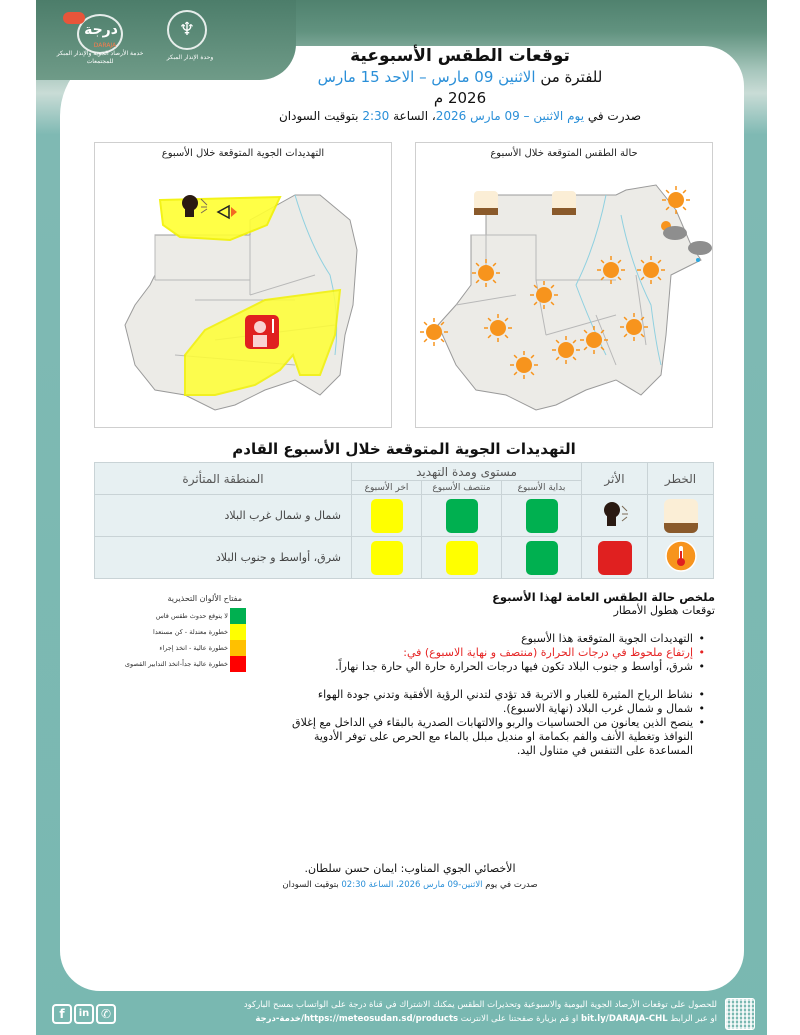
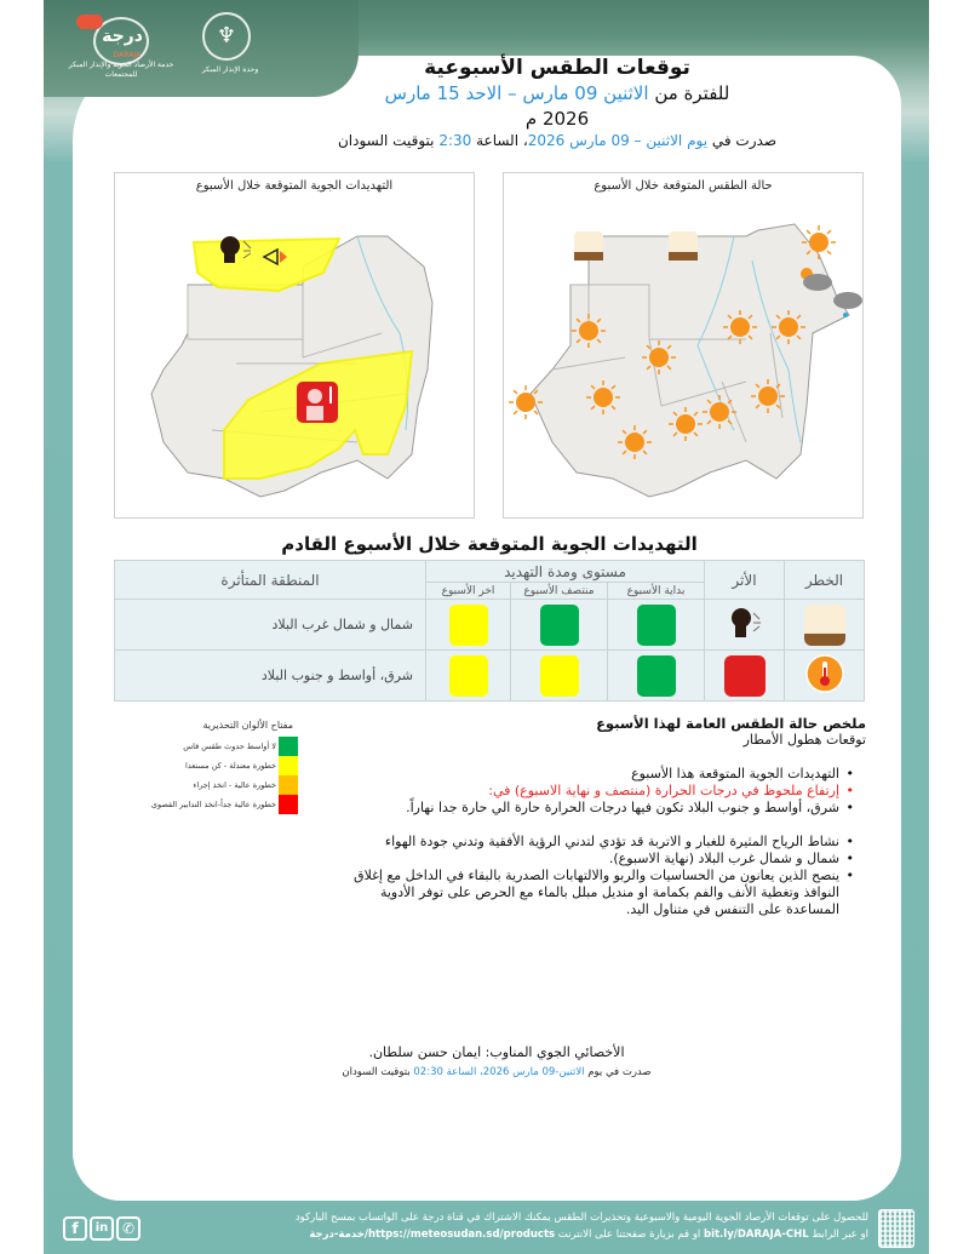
  درجة
  ♆
  توقعات الطقس الأسبوعية
  للفترة من الاثنين 09 مارس – الاحد 15 مارس
  2026 م
  صدرت في يوم الاثنين – 09 مارس 2026، الساعة 2:30 بتوقيت السودان
  التهديدات الجوية المتوقعة خلال الأسبوع
  حالة الطقس المتوقعة خلال الأسبوع
  التهديدات الجوية المتوقعة خلال الأسبوع القادم
  الخطر	الأثر	مستوى ومدة التهديد	المنطقة المتأثرة
  بداية الأسبوع	منتصف الأسبوع	اخر الأسبوع
  					شمال و شمال غرب البلاد
  					شرق، أواسط و جنوب البلاد
  مفتاح الألوان التحذيرية
- لا يتوقع حدوث طقس قاس
+ لا أواسط حدوث طقس قاس
  خطورة معتدلة - كن مستعدا
  خطورة عالية - اتخذ إجراء
  خطورة عالية جداً-اتخذ التدابير القصوى
  ملخص حالة الطقس العامة لهذا الأسبوع
  توقعات هطول الأمطار
  التهديدات الجوية المتوقعة هذا الأسبوع
  إرتفاع ملحوظ في درجات الحرارة (منتصف و نهاية الاسبوع) في:
  شرق، أواسط و جنوب البلاد تكون فيها درجات الحرارة حارة الي حارة جدا نهاراً.
  نشاط الرياح المثيرة للغبار و الاتربة قد تؤدي لتدني الرؤية الأفقية وتدني جودة الهواء
  شمال و شمال غرب البلاد (نهاية الاسبوع).
  ينصح الذين يعانون من الحساسيات والربو والالتهابات الصدرية بالبقاء في الداخل مع إغلاق النوافذ وتغطية الأنف والفم بكمامة او منديل مبلل بالماء مع الحرص على توفر الأدوية المساعدة على التنفس في متناول اليد.
  الأخصائي الجوي المناوب: ايمان حسن سلطان.
  صدرت في يوم الاثنين-09 مارس 2026، الساعة 02:30 بتوقيت السودان
  للحصول على توقعات الأرصاد الجوية اليومية والاسبوعية وتحذيرات الطقس يمكنك الاشتراك في قناة درجة على الواتساب بمسح الباركود
  او عبر الرابط bit.ly/DARAJA-CHL او قم بزيارة صفحتنا على الانترنت https://meteosudan.sd/products/خدمة-درجة
  f
  in
  ✆
